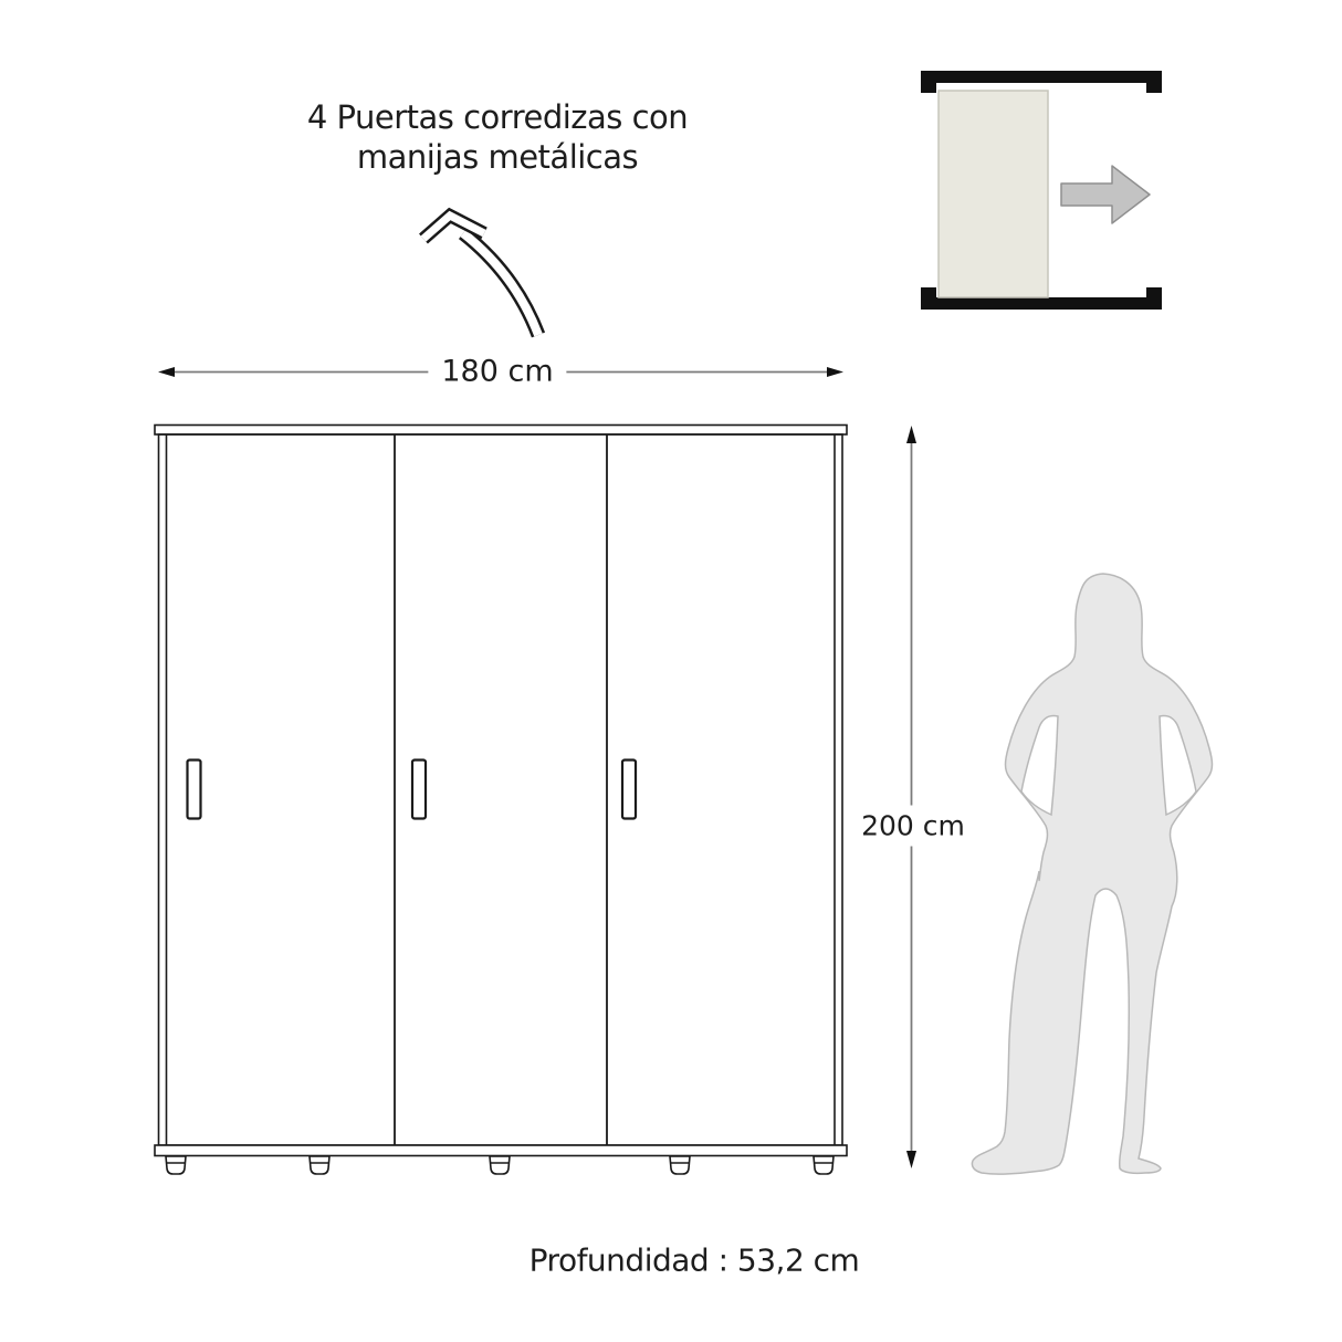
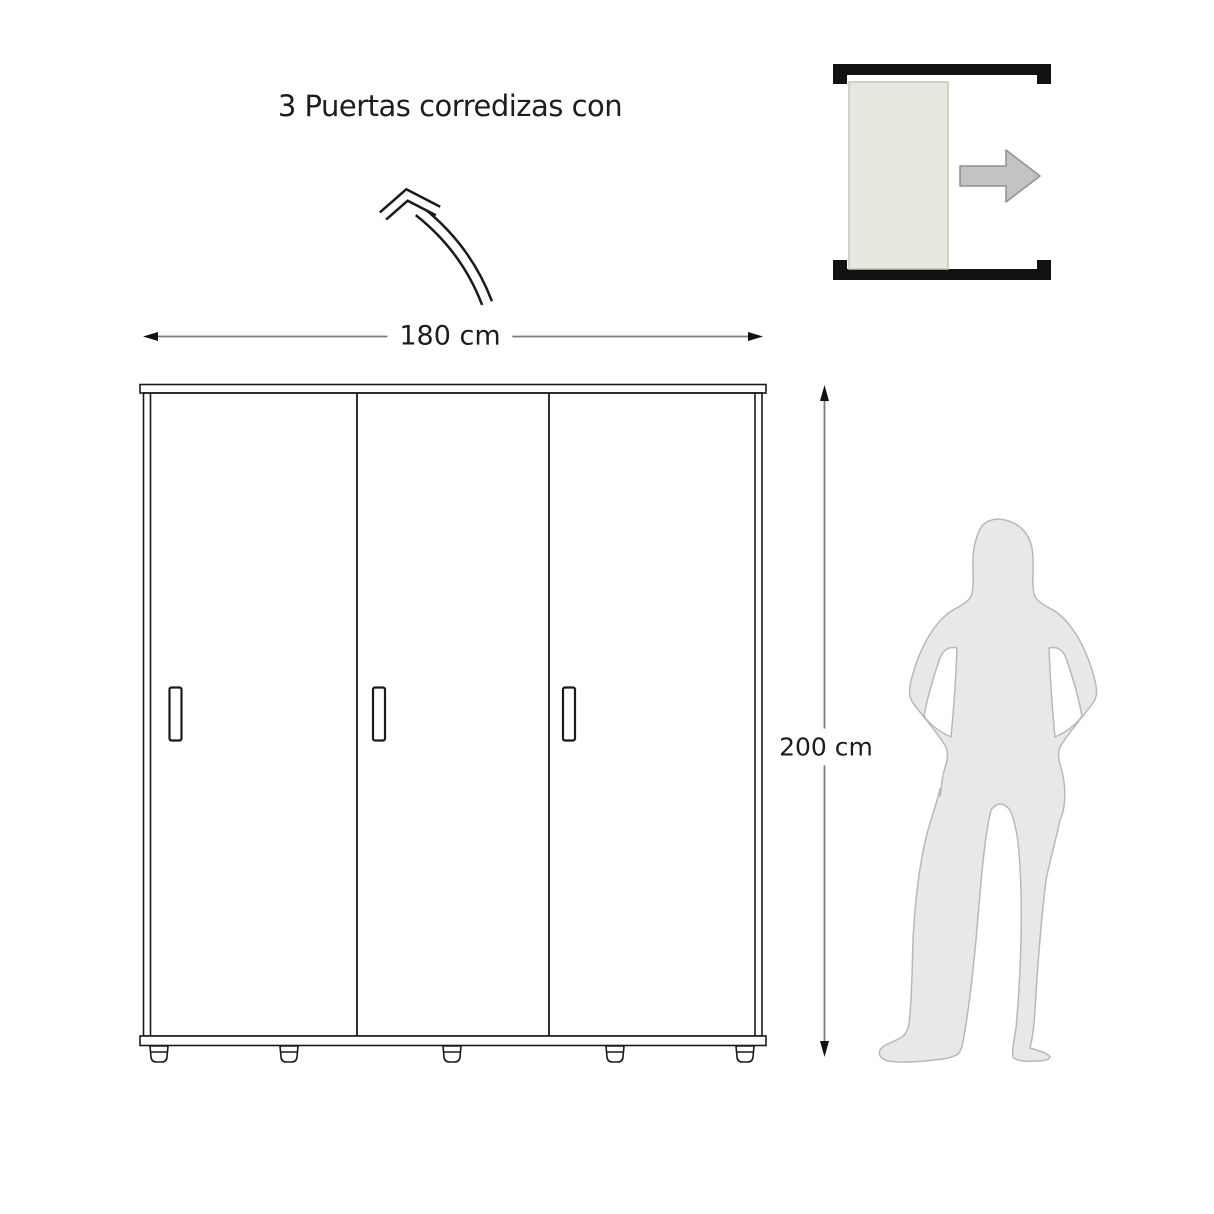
- 4 Puertas corredizas con
+ 3 Puertas corredizas con
- manijas metálicas
  180 cm
  200 cm
- Profundidad : 53,2 cm
